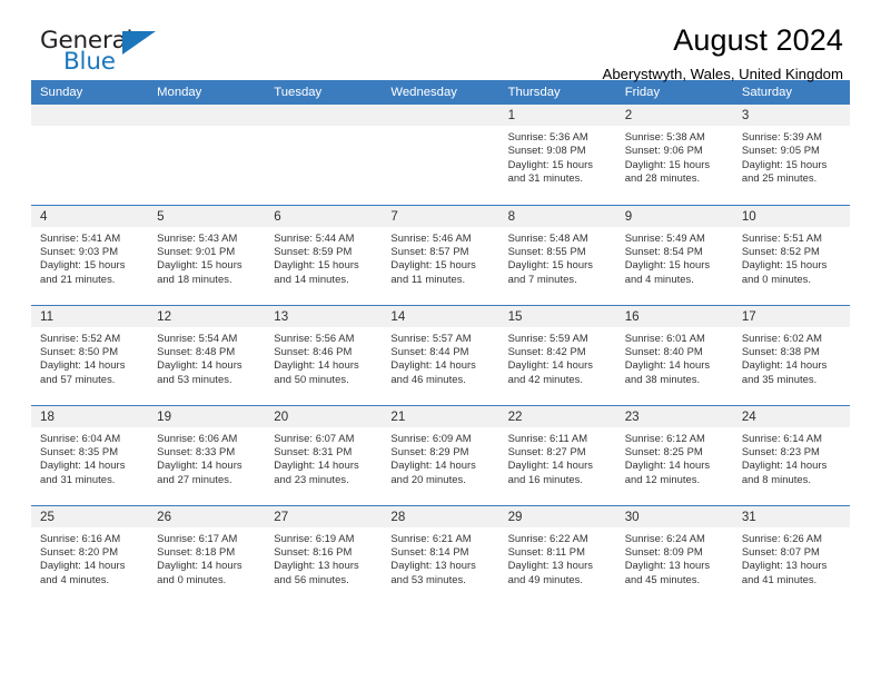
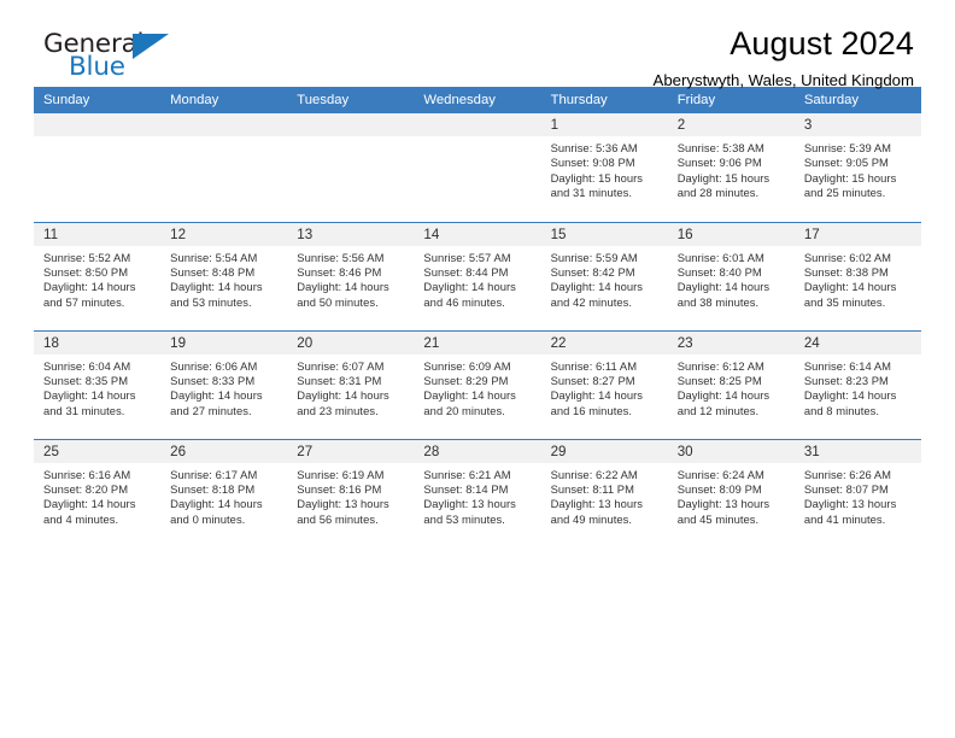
  General
  Blue
  August 2024
  Aberystwyth, Wales, United Kingdom
  Sunday	Monday	Tuesday	Wednesday	Thursday	Friday	Saturday
  				1Sunrise: 5:36 AMSunset: 9:08 PMDaylight: 15 hours and 31 minutes.	2Sunrise: 5:38 AMSunset: 9:06 PMDaylight: 15 hours and 28 minutes.	3Sunrise: 5:39 AMSunset: 9:05 PMDaylight: 15 hours and 25 minutes.
- 4Sunrise: 5:41 AMSunset: 9:03 PMDaylight: 15 hours and 21 minutes.	5Sunrise: 5:43 AMSunset: 9:01 PMDaylight: 15 hours and 18 minutes.	6Sunrise: 5:44 AMSunset: 8:59 PMDaylight: 15 hours and 14 minutes.	7Sunrise: 5:46 AMSunset: 8:57 PMDaylight: 15 hours and 11 minutes.	8Sunrise: 5:48 AMSunset: 8:55 PMDaylight: 15 hours and 7 minutes.	9Sunrise: 5:49 AMSunset: 8:54 PMDaylight: 15 hours and 4 minutes.	10Sunrise: 5:51 AMSunset: 8:52 PMDaylight: 15 hours and 0 minutes.
  11Sunrise: 5:52 AMSunset: 8:50 PMDaylight: 14 hours and 57 minutes.	12Sunrise: 5:54 AMSunset: 8:48 PMDaylight: 14 hours and 53 minutes.	13Sunrise: 5:56 AMSunset: 8:46 PMDaylight: 14 hours and 50 minutes.	14Sunrise: 5:57 AMSunset: 8:44 PMDaylight: 14 hours and 46 minutes.	15Sunrise: 5:59 AMSunset: 8:42 PMDaylight: 14 hours and 42 minutes.	16Sunrise: 6:01 AMSunset: 8:40 PMDaylight: 14 hours and 38 minutes.	17Sunrise: 6:02 AMSunset: 8:38 PMDaylight: 14 hours and 35 minutes.
  18Sunrise: 6:04 AMSunset: 8:35 PMDaylight: 14 hours and 31 minutes.	19Sunrise: 6:06 AMSunset: 8:33 PMDaylight: 14 hours and 27 minutes.	20Sunrise: 6:07 AMSunset: 8:31 PMDaylight: 14 hours and 23 minutes.	21Sunrise: 6:09 AMSunset: 8:29 PMDaylight: 14 hours and 20 minutes.	22Sunrise: 6:11 AMSunset: 8:27 PMDaylight: 14 hours and 16 minutes.	23Sunrise: 6:12 AMSunset: 8:25 PMDaylight: 14 hours and 12 minutes.	24Sunrise: 6:14 AMSunset: 8:23 PMDaylight: 14 hours and 8 minutes.
  25Sunrise: 6:16 AMSunset: 8:20 PMDaylight: 14 hours and 4 minutes.	26Sunrise: 6:17 AMSunset: 8:18 PMDaylight: 14 hours and 0 minutes.	27Sunrise: 6:19 AMSunset: 8:16 PMDaylight: 13 hours and 56 minutes.	28Sunrise: 6:21 AMSunset: 8:14 PMDaylight: 13 hours and 53 minutes.	29Sunrise: 6:22 AMSunset: 8:11 PMDaylight: 13 hours and 49 minutes.	30Sunrise: 6:24 AMSunset: 8:09 PMDaylight: 13 hours and 45 minutes.	31Sunrise: 6:26 AMSunset: 8:07 PMDaylight: 13 hours and 41 minutes.
